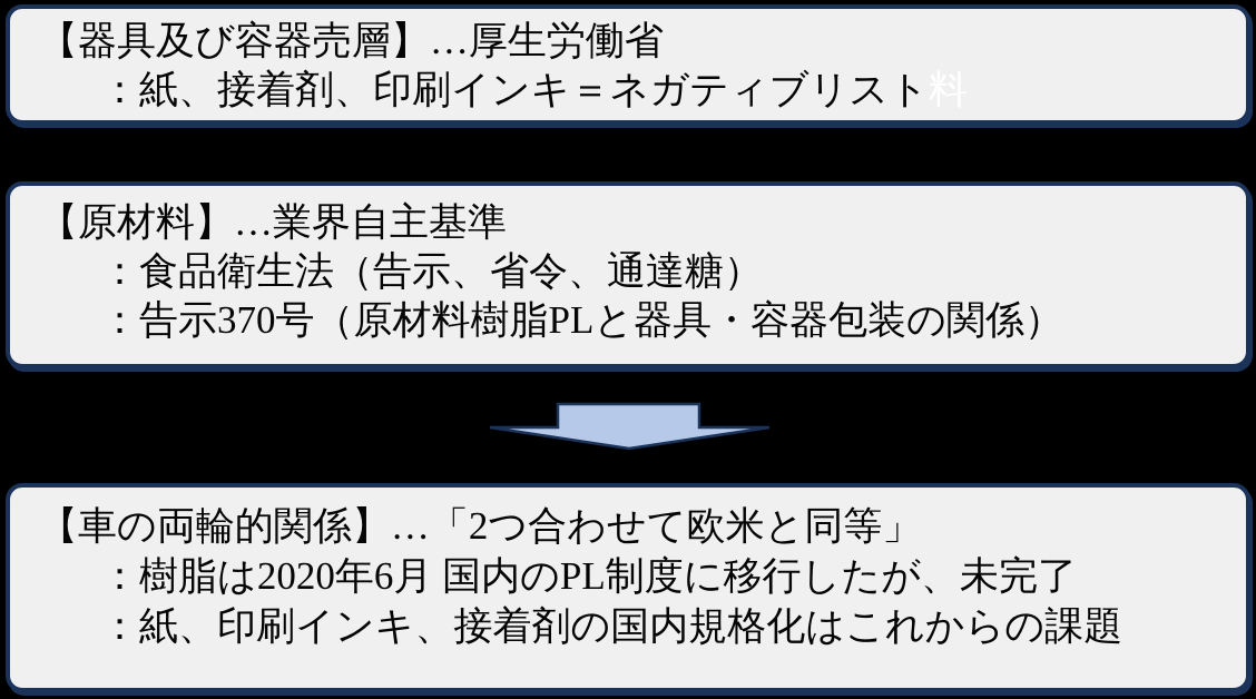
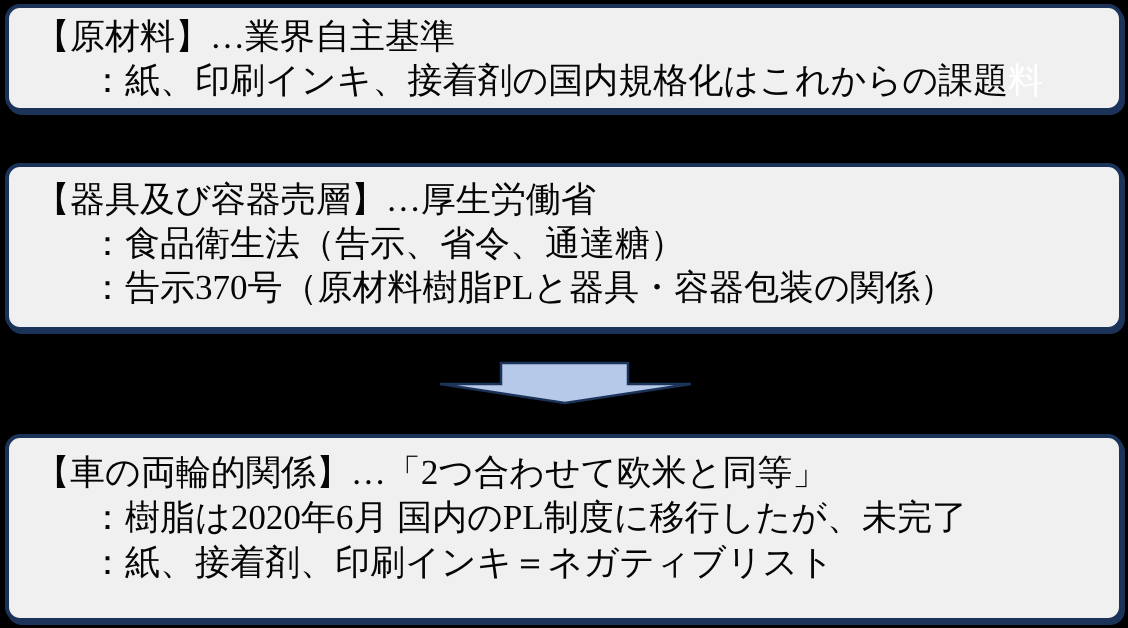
- 【器具及び容器売層】…厚生労働省
+ 【原材料】…業界自主基準
- ：紙、接着剤、印刷インキ＝ネガティブリスト
+ ：紙、印刷インキ、接着剤の国内規格化はこれからの課題
- 【原材料】…業界自主基準
+ 【器具及び容器売層】…厚生労働省
  ：食品衛生法（告示、省令、通達糖）
  ：告示370号（原材料樹脂PLと器具・容器包装の関係）
  【車の両輪的関係】…「2つ合わせて欧米と同等」
  ：樹脂は2020年6月 国内のPL制度に移行したが、未完了
- ：紙、印刷インキ、接着剤の国内規格化はこれからの課題
+ ：紙、接着剤、印刷インキ＝ネガティブリスト
